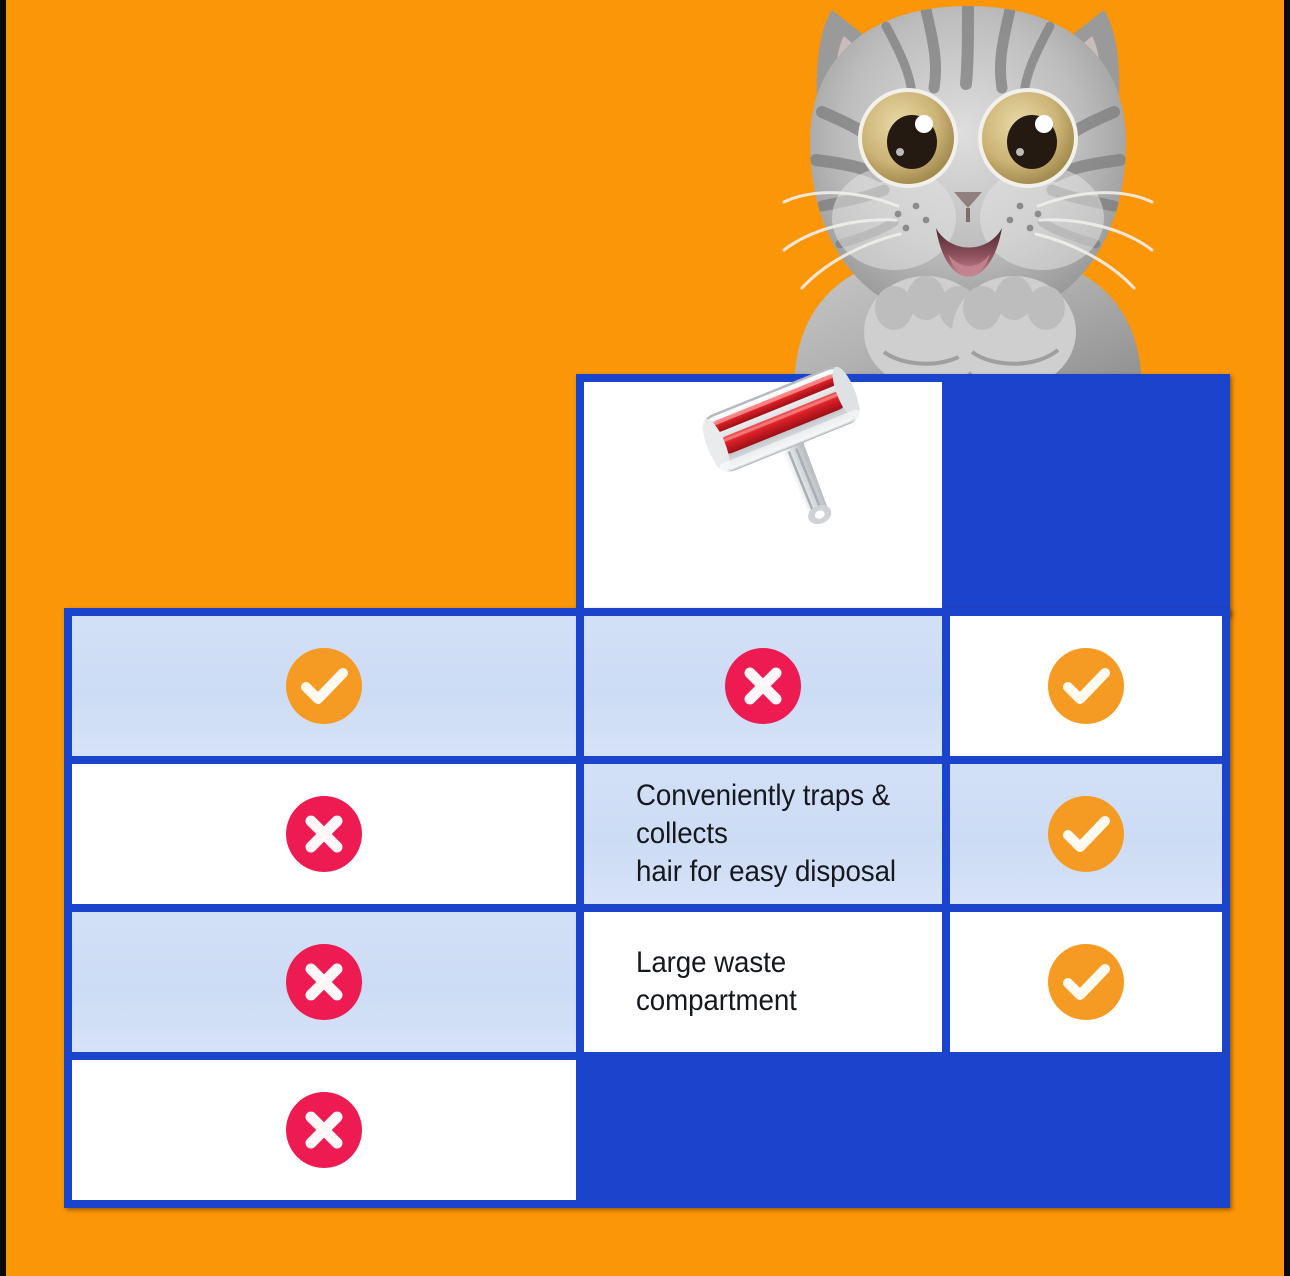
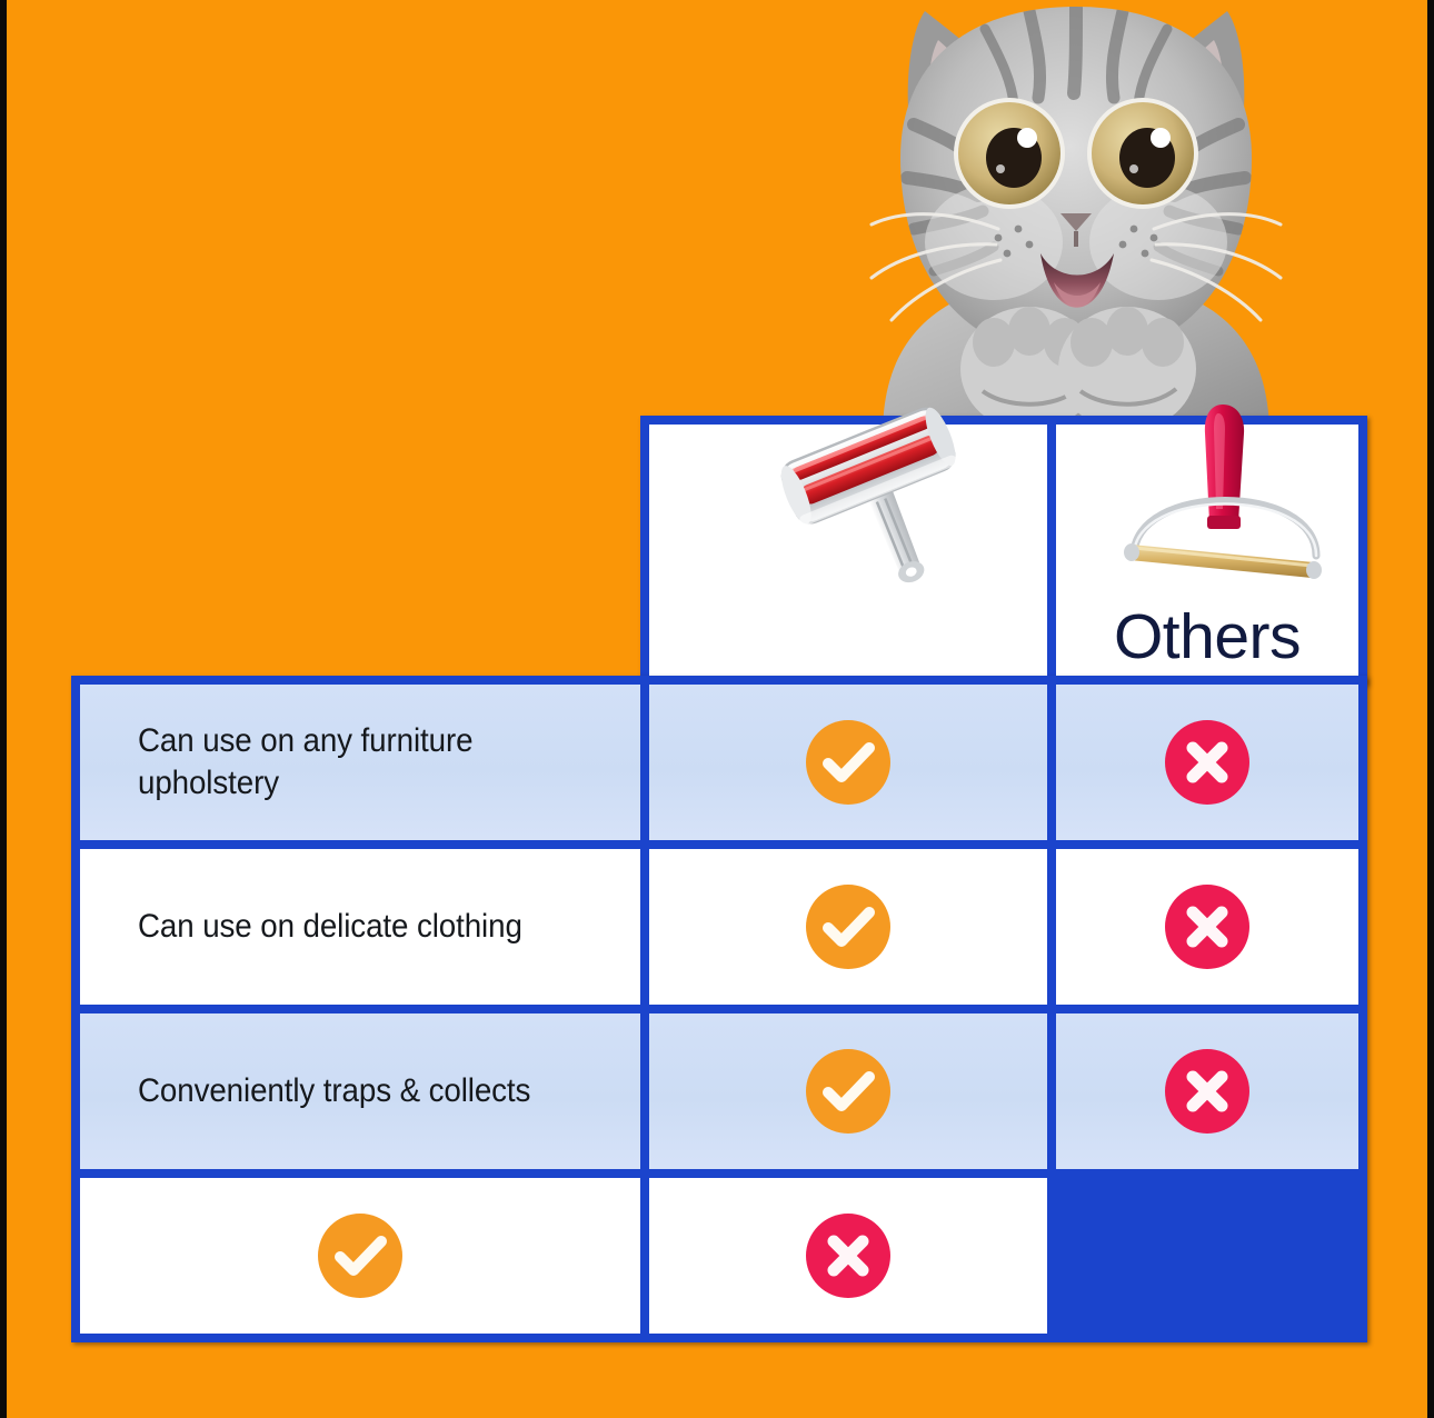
+ Others
+ Can use on any furniture
+ upholstery
+ Can use on delicate clothing
  Conveniently traps & collects
- hair for easy disposal
- Large waste compartment
